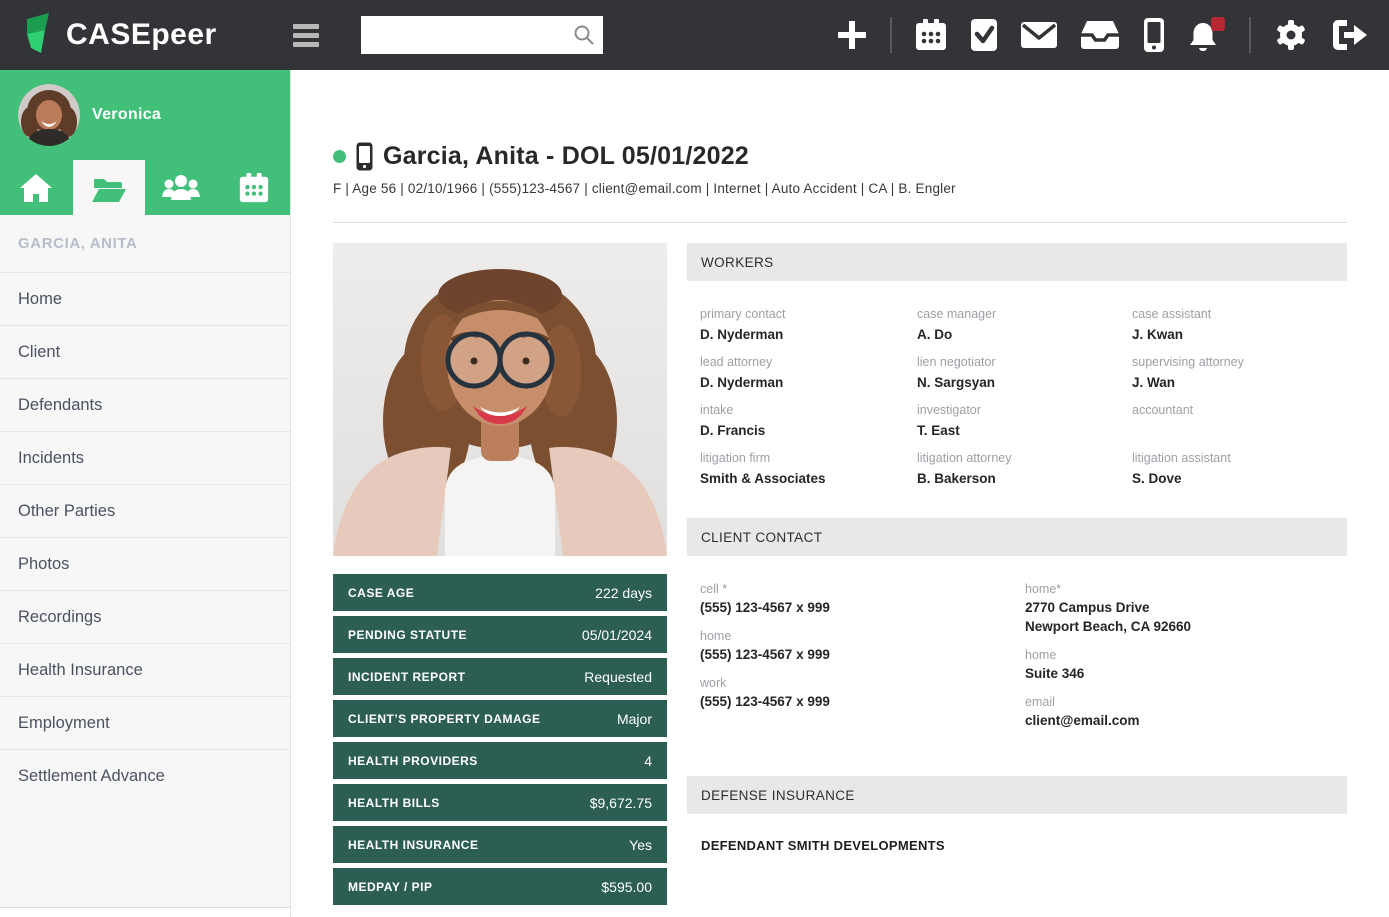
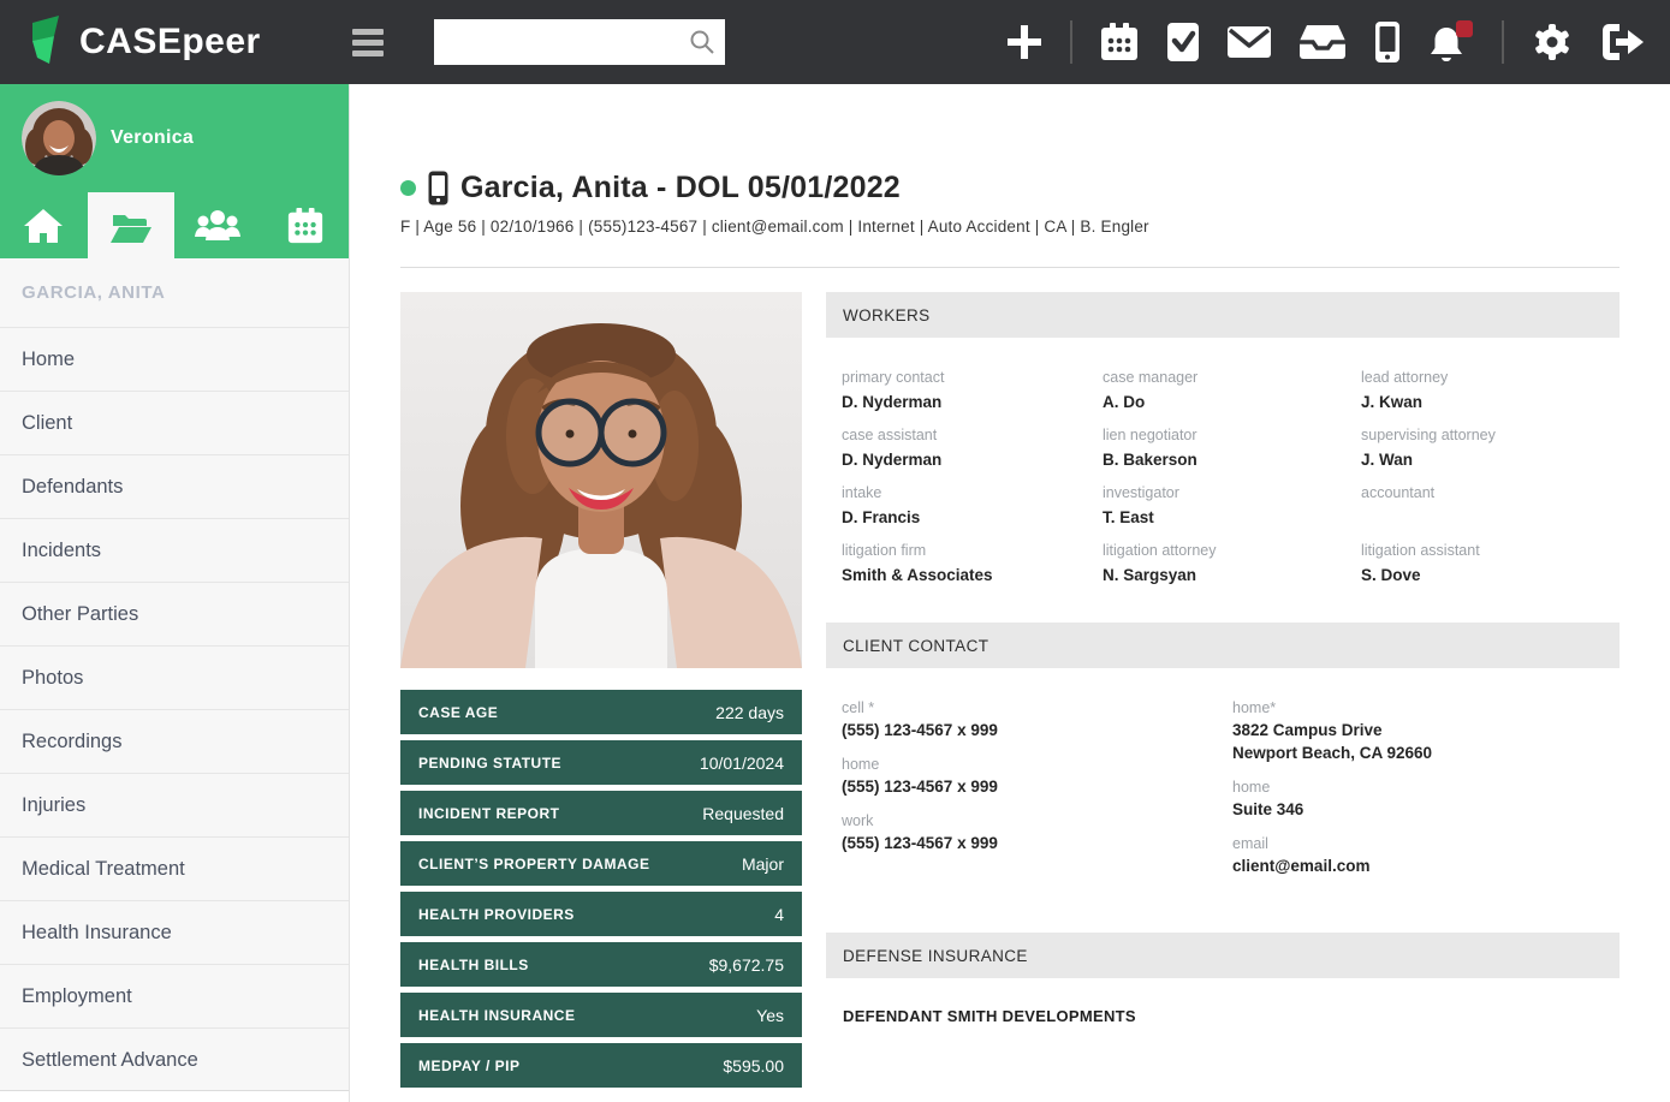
  CASEpeer
  Veronica
  GARCIA, ANITA
  Home
  Client
  Defendants
  Incidents
  Other Parties
  Photos
  Recordings
+ Injuries
+ Medical Treatment
  Health Insurance
  Employment
  Settlement Advance
  Garcia, Anita - DOL 05/01/2022
  F | Age 56 | 02/10/1966 | (555)123-4567 | client@email.com | Internet | Auto Accident | CA | B. Engler
  CASE AGE
  222 days
  PENDING STATUTE
- 05/01/2024
+ 10/01/2024
  INCIDENT REPORT
  Requested
  CLIENT’S PROPERTY DAMAGE
  Major
  HEALTH PROVIDERS
  4
  HEALTH BILLS
  $9,672.75
  HEALTH INSURANCE
  Yes
  MEDPAY / PIP
  $595.00
  WORKERS
  primary contact
  D. Nyderman
  case manager
  A. Do
- case assistant
+ lead attorney
  J. Kwan
- lead attorney
+ case assistant
  D. Nyderman
  lien negotiator
- N. Sargsyan
+ B. Bakerson
  supervising attorney
  J. Wan
  intake
  D. Francis
  investigator
  T. East
  accountant
  litigation firm
  Smith & Associates
  litigation attorney
- B. Bakerson
+ N. Sargsyan
  litigation assistant
  S. Dove
  CLIENT CONTACT
  cell *
  (555) 123-4567 x 999
  home
  (555) 123-4567 x 999
  work
  (555) 123-4567 x 999
  home*
- 2770 Campus Drive
+ 3822 Campus Drive
  Newport Beach, CA 92660
  home
  Suite 346
  email
  client@email.com
  DEFENSE INSURANCE
  DEFENDANT SMITH DEVELOPMENTS
